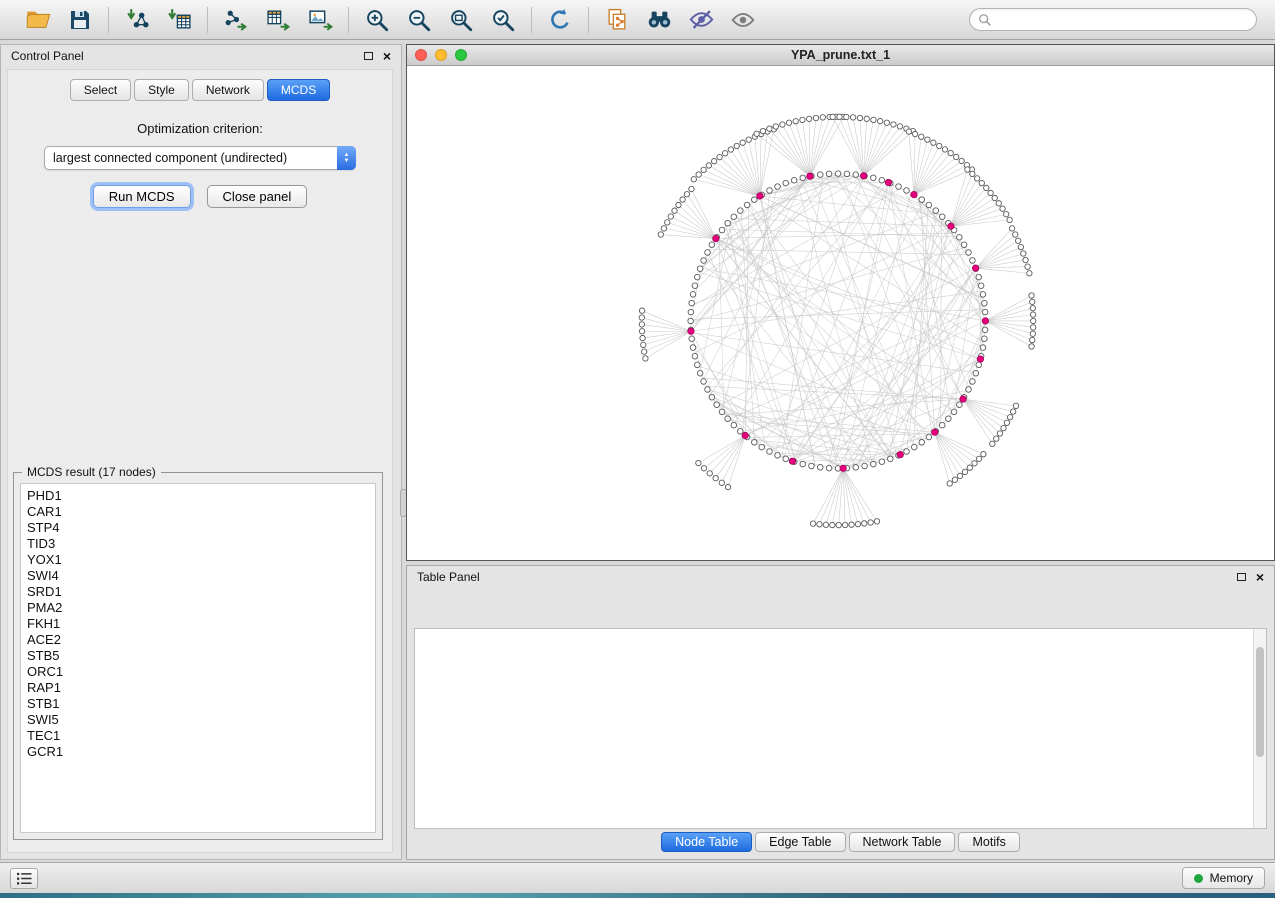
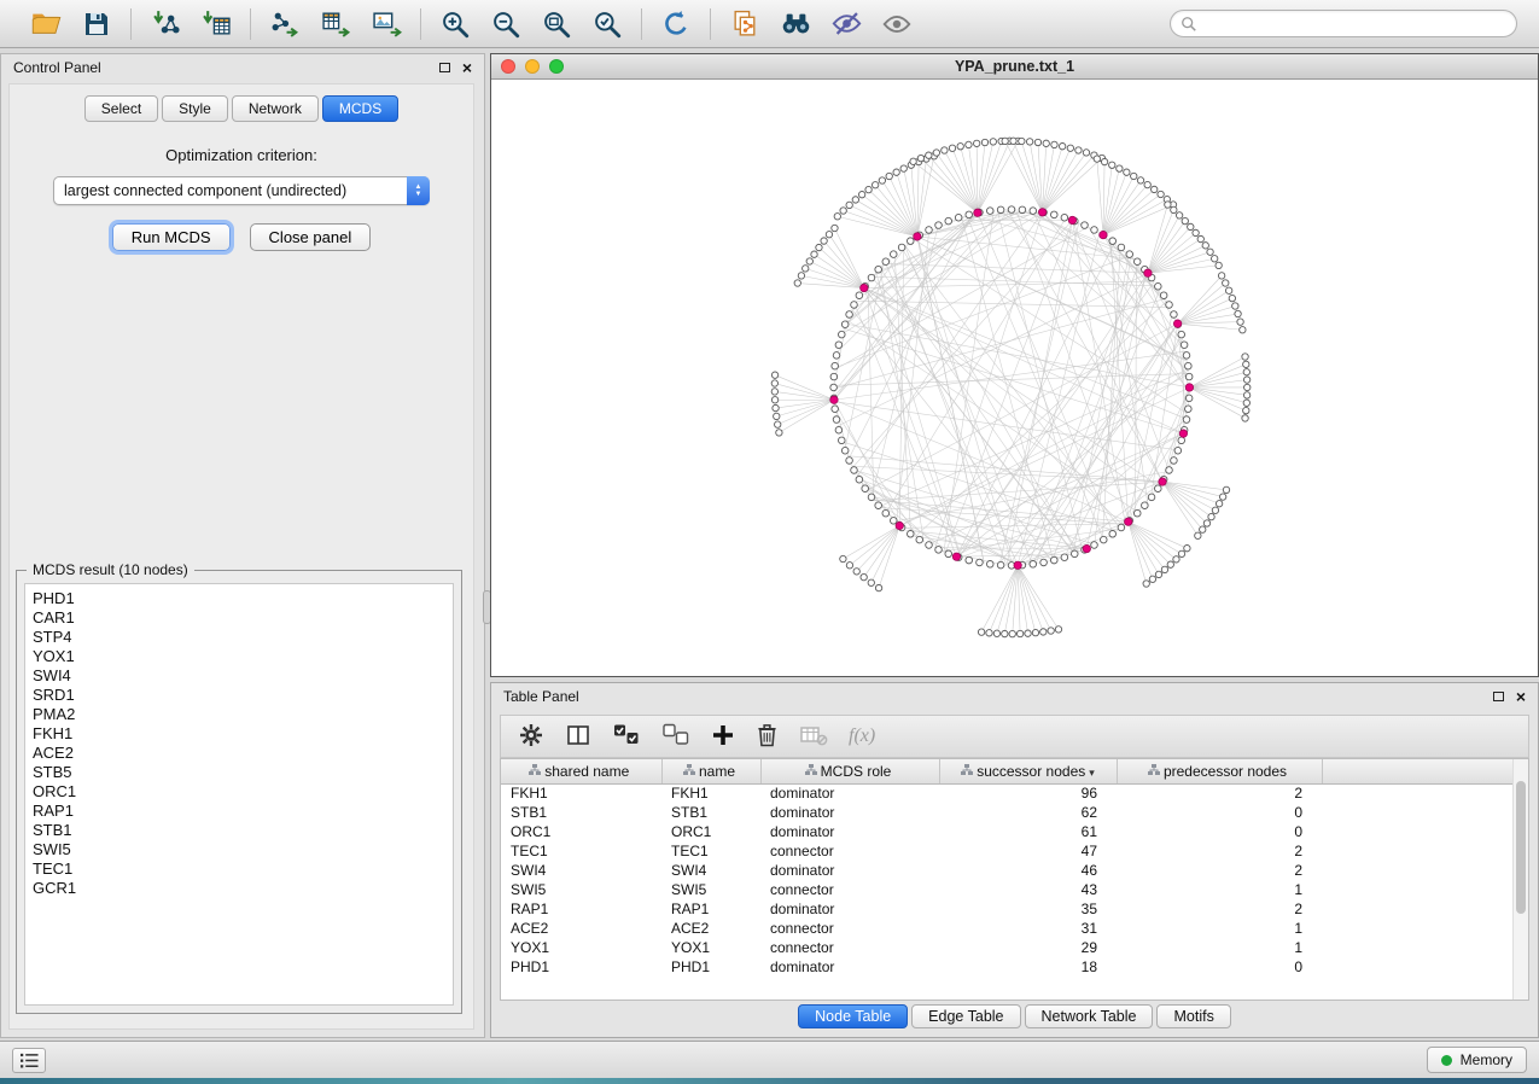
  Control Panel
  ×
  Select
  Style
  Network
  MCDS
  Optimization criterion:
  largest connected component (undirected)
  Run MCDS
  Close panel
- MCDS result (17 nodes)
+ MCDS result (10 nodes)
  PHD1
  CAR1
  STP4
- TID3
  YOX1
  SWI4
  SRD1
  PMA2
  FKH1
  ACE2
  STB5
  ORC1
  RAP1
  STB1
  SWI5
  TEC1
  GCR1
  YPA_prune.txt_1
  Table Panel
  ×
+ f(x)
+ shared name	name	MCDS role	successor nodes ▾	predecessor nodes
+ FKH1	FKH1	dominator	96	2
+ STB1	STB1	dominator	62	0
+ ORC1	ORC1	dominator	61	0
+ TEC1	TEC1	connector	47	2
+ SWI4	SWI4	dominator	46	2
+ SWI5	SWI5	connector	43	1
+ RAP1	RAP1	dominator	35	2
+ ACE2	ACE2	connector	31	1
+ YOX1	YOX1	connector	29	1
+ PHD1	PHD1	dominator	18	0
  Node Table
  Edge Table
  Network Table
  Motifs
  Memory
